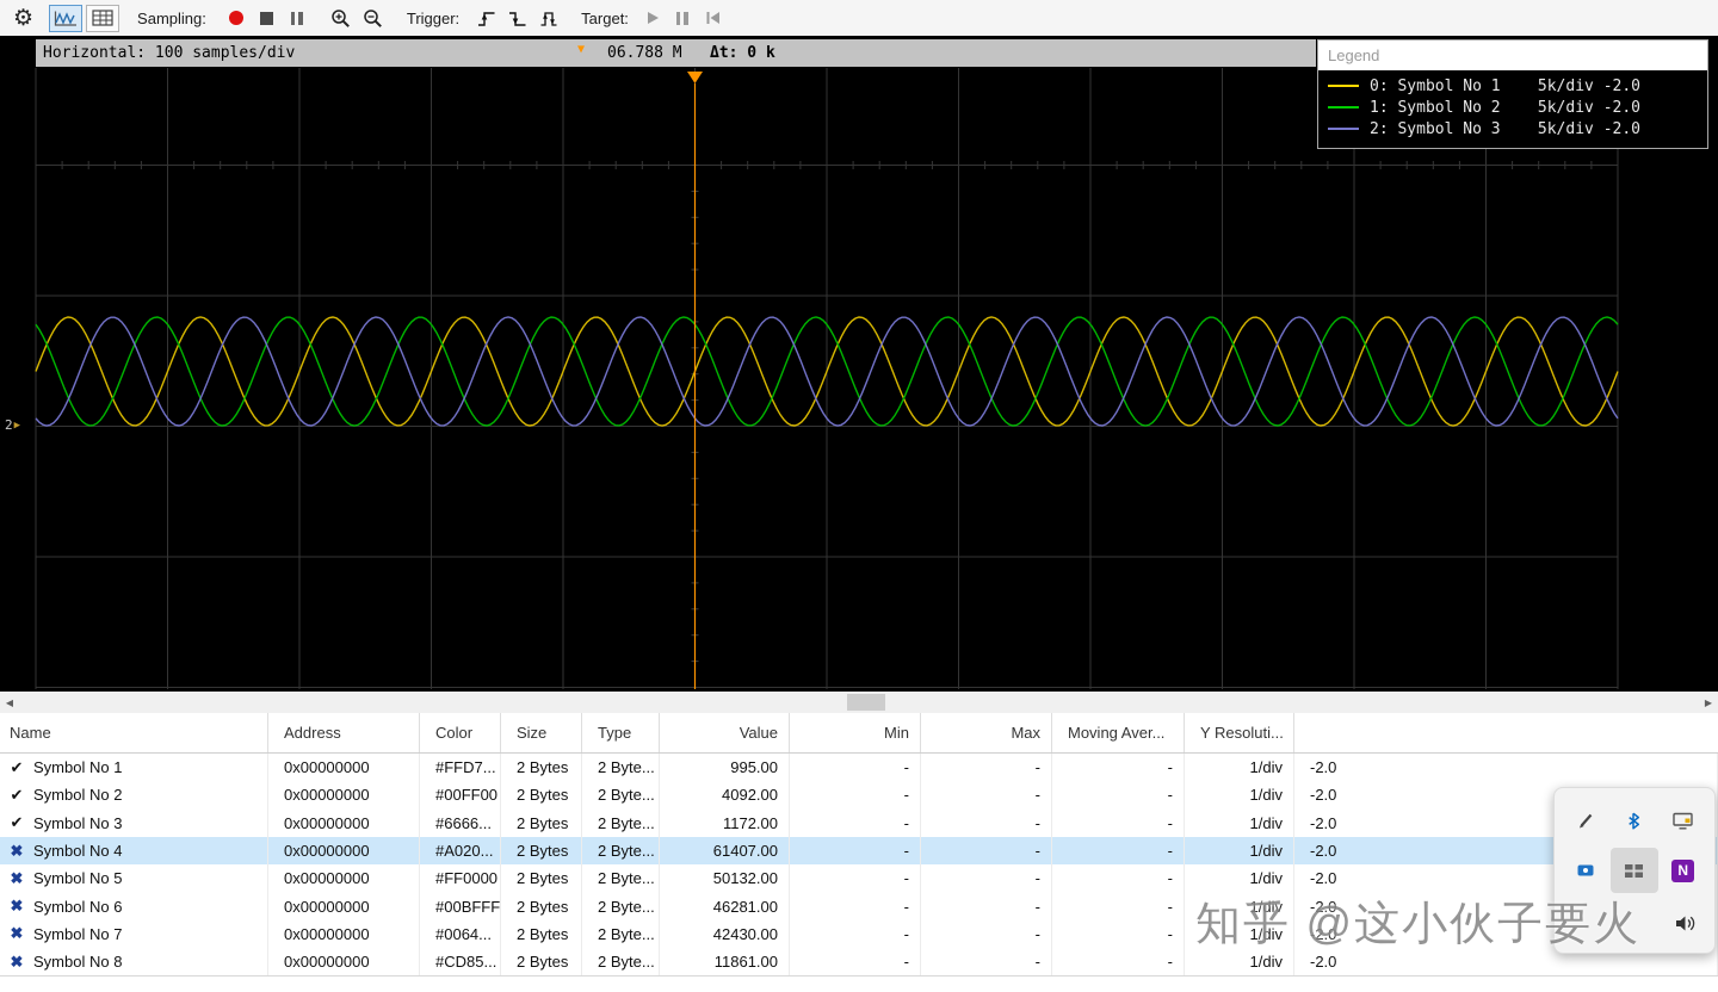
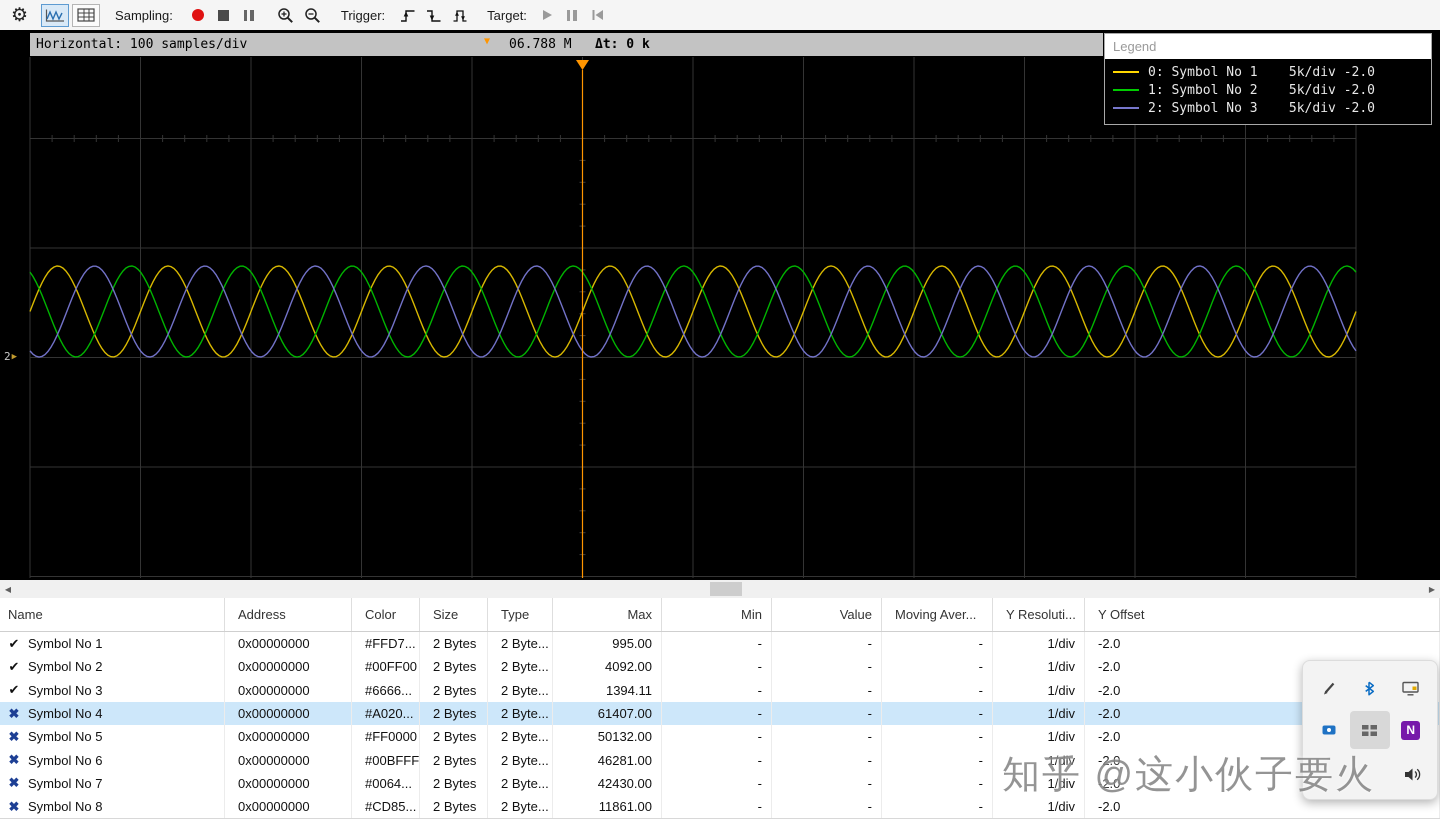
  ⚙
  Sampling:
  Trigger:
  Target:
  Horizontal: 100 samples/div
  ▼
  06.788 M
  Δt: 0 k
  Legend
  0: Symbol No 1
  5k/div -2.0
  1: Symbol No 2
  5k/div -2.0
  2: Symbol No 3
  5k/div -2.0
  2
  ▶
  ◀
  ▶
  Name
  Address
  Color
  Size
  Type
- Value
+ Max
  Min
- Max
+ Value
  Moving Aver...
  Y Resoluti...
+ Y Offset
  ✔
  Symbol No 1
  0x00000000
  #FFD7...
  2 Bytes
  2 Byte...
  995.00
  -
  -
  -
  1/div
  -2.0
  ✔
  Symbol No 2
  0x00000000
  #00FF00
  2 Bytes
  2 Byte...
  4092.00
  -
  -
  -
  1/div
  -2.0
  ✔
  Symbol No 3
  0x00000000
  #6666...
  2 Bytes
  2 Byte...
- 1172.00
+ 1394.11
  -
  -
  -
  1/div
  -2.0
  ✖
  Symbol No 4
  0x00000000
  #A020...
  2 Bytes
  2 Byte...
  61407.00
  -
  -
  -
  1/div
  -2.0
  ✖
  Symbol No 5
  0x00000000
  #FF0000
  2 Bytes
  2 Byte...
  50132.00
  -
  -
  -
  1/div
  -2.0
  ✖
  Symbol No 6
  0x00000000
  #00BFFF
  2 Bytes
  2 Byte...
  46281.00
  -
  -
  -
  1/div
  -2.0
  ✖
  Symbol No 7
  0x00000000
  #0064...
  2 Bytes
  2 Byte...
  42430.00
  -
  -
  -
  1/div
  -2.0
  ✖
  Symbol No 8
  0x00000000
  #CD85...
  2 Bytes
  2 Byte...
  11861.00
  -
  -
  -
  1/div
  -2.0
  N
  知乎 @这小伙子要火
